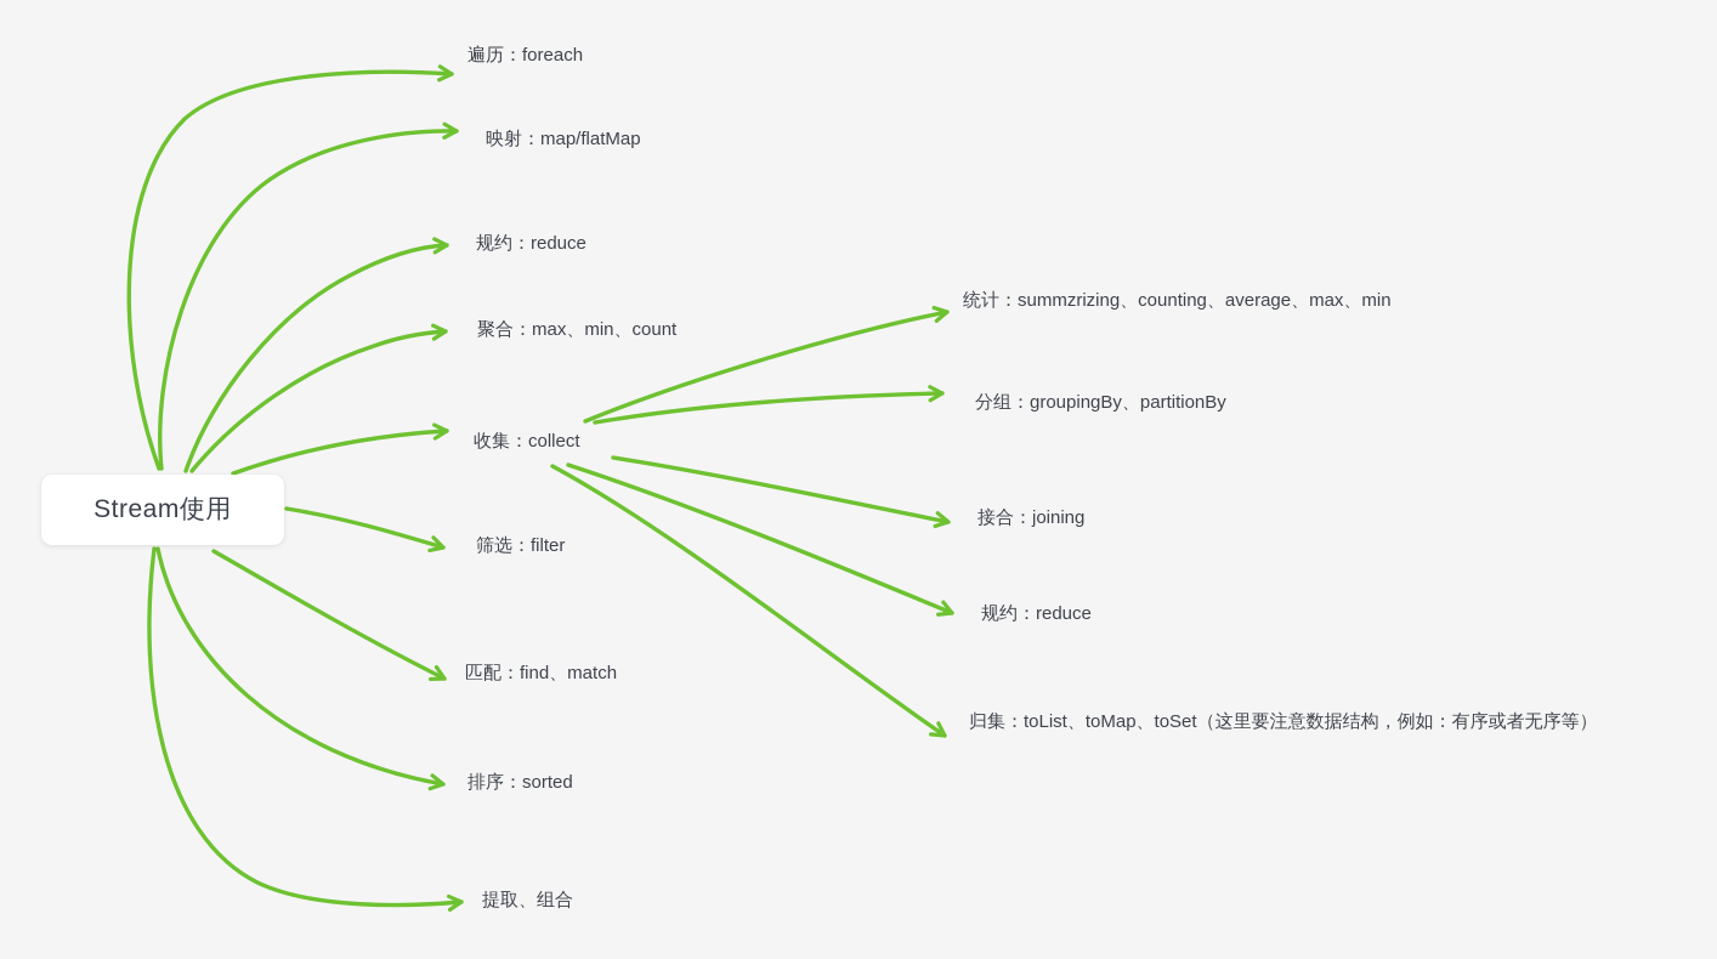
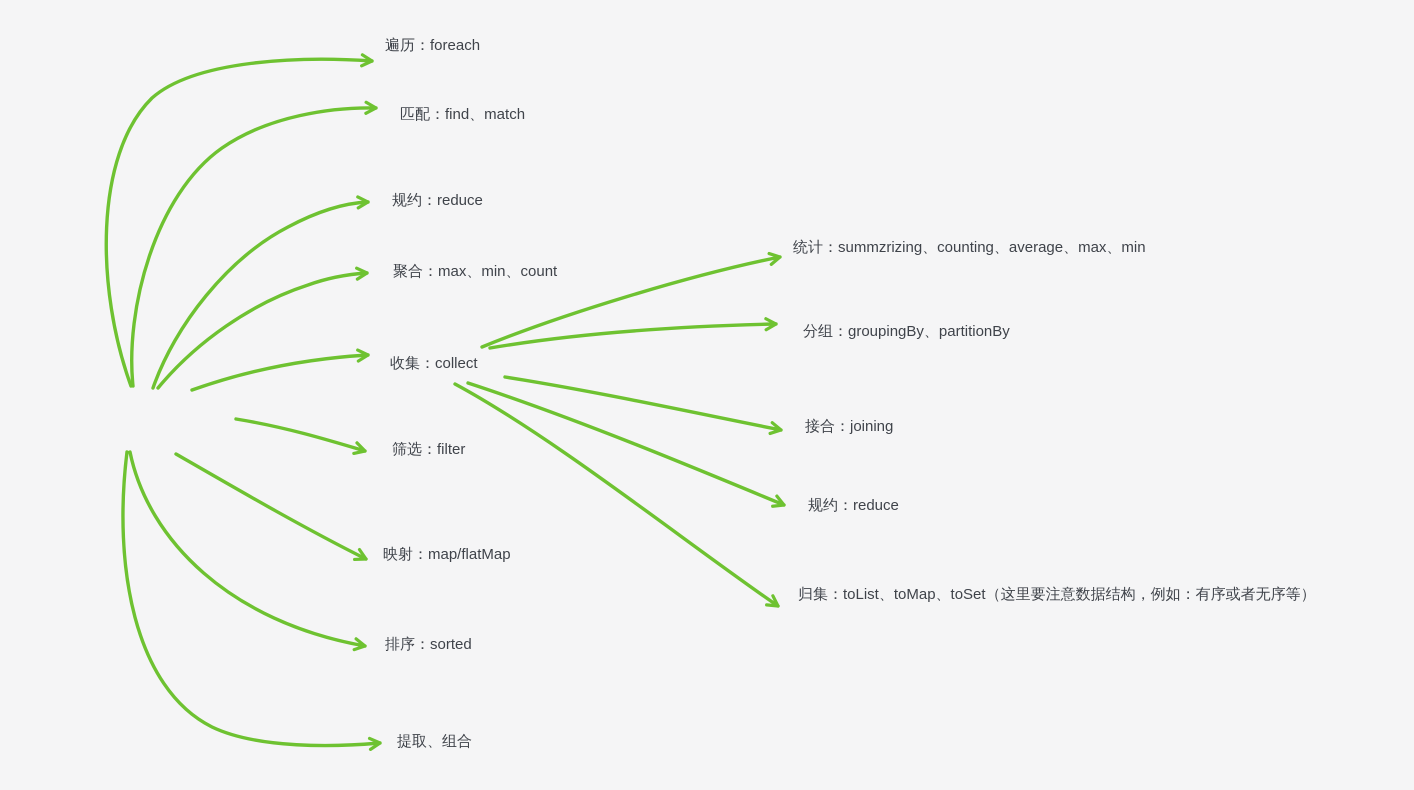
- Stream使用
  遍历：foreach
- 映射：map/flatMap
+ 匹配：find、match
  规约：reduce
  聚合：max、min、count
  收集：collect
  筛选：filter
- 匹配：find、match
+ 映射：map/flatMap
  排序：sorted
  提取、组合
  统计：summzrizing、counting、average、max、min
  分组：groupingBy、partitionBy
  接合：joining
  规约：reduce
  归集：toList、toMap、toSet（这里要注意数据结构，例如：有序或者无序等）
